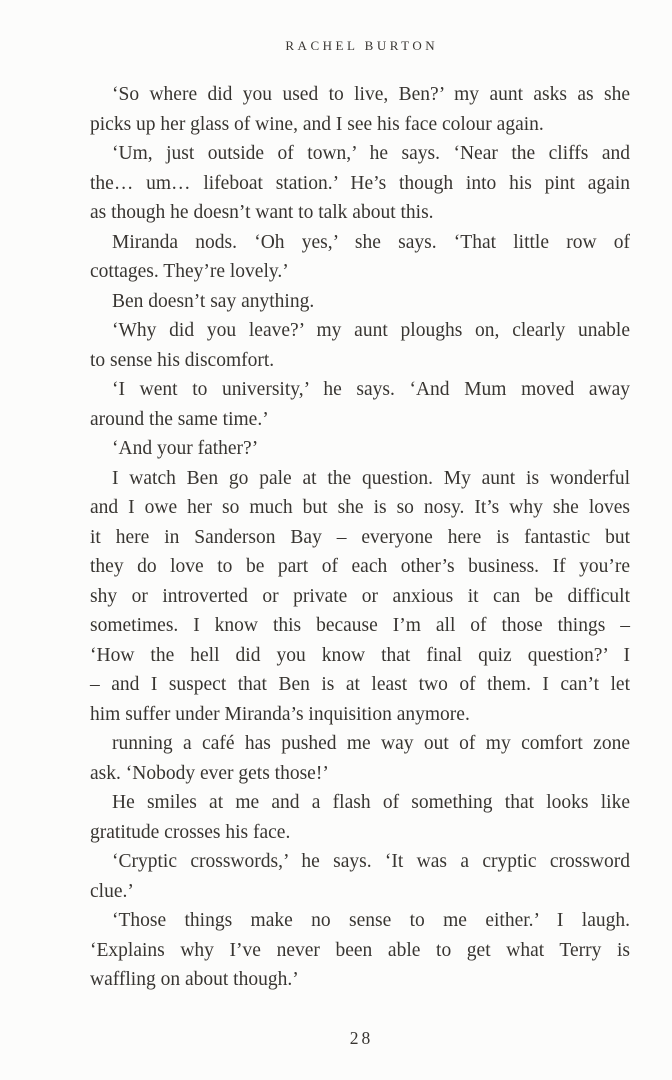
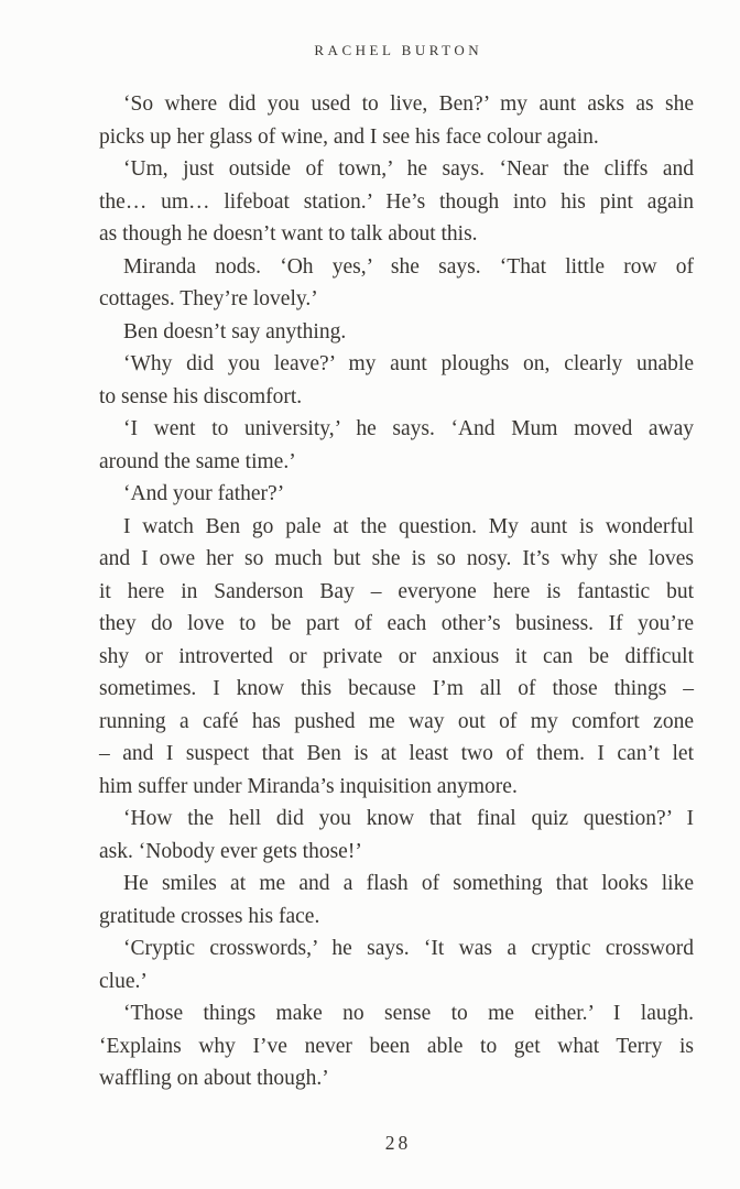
  RACHEL BURTON
  ‘So where did you used to live, Ben?’ my aunt asks as she
  picks up her glass of wine, and I see his face colour again.
  ‘Um, just outside of town,’ he says. ‘Near the cliffs and
  the… um… lifeboat station.’ He’s though into his pint again
  as though he doesn’t want to talk about this.
  Miranda nods. ‘Oh yes,’ she says. ‘That little row of
  cottages. They’re lovely.’
  Ben doesn’t say anything.
  ‘Why did you leave?’ my aunt ploughs on, clearly unable
  to sense his discomfort.
  ‘I went to university,’ he says. ‘And Mum moved away
  around the same time.’
  ‘And your father?’
  I watch Ben go pale at the question. My aunt is wonderful
  and I owe her so much but she is so nosy. It’s why she loves
  it here in Sanderson Bay – everyone here is fantastic but
  they do love to be part of each other’s business. If you’re
  shy or introverted or private or anxious it can be difficult
  sometimes. I know this because I’m all of those things –
- ‘How the hell did you know that final quiz question?’ I
+ running a café has pushed me way out of my comfort zone
  – and I suspect that Ben is at least two of them. I can’t let
  him suffer under Miranda’s inquisition anymore.
- running a café has pushed me way out of my comfort zone
+ ‘How the hell did you know that final quiz question?’ I
  ask. ‘Nobody ever gets those!’
  He smiles at me and a flash of something that looks like
  gratitude crosses his face.
  ‘Cryptic crosswords,’ he says. ‘It was a cryptic crossword
  clue.’
  ‘Those things make no sense to me either.’ I laugh.
  ‘Explains why I’ve never been able to get what Terry is
  waffling on about though.’
  28
